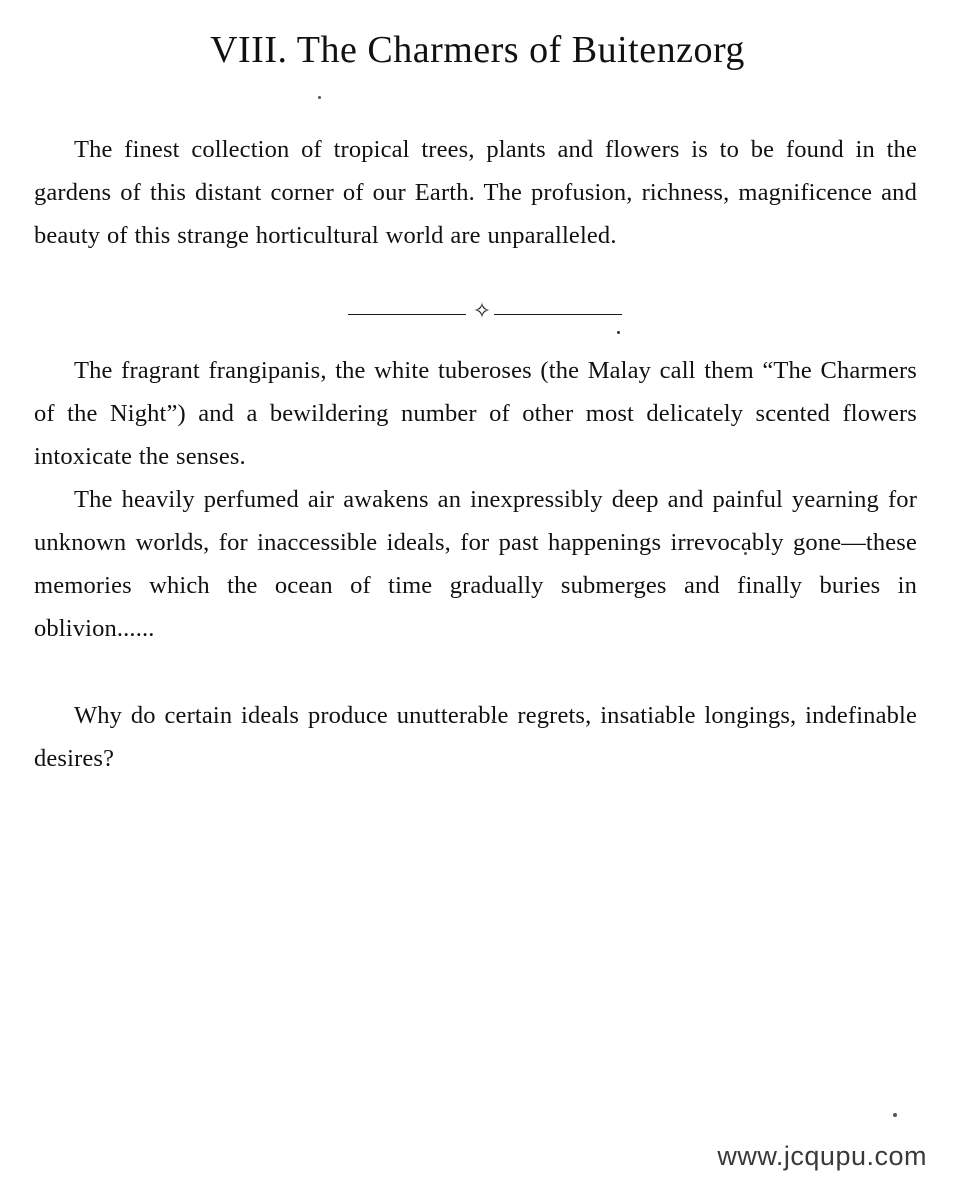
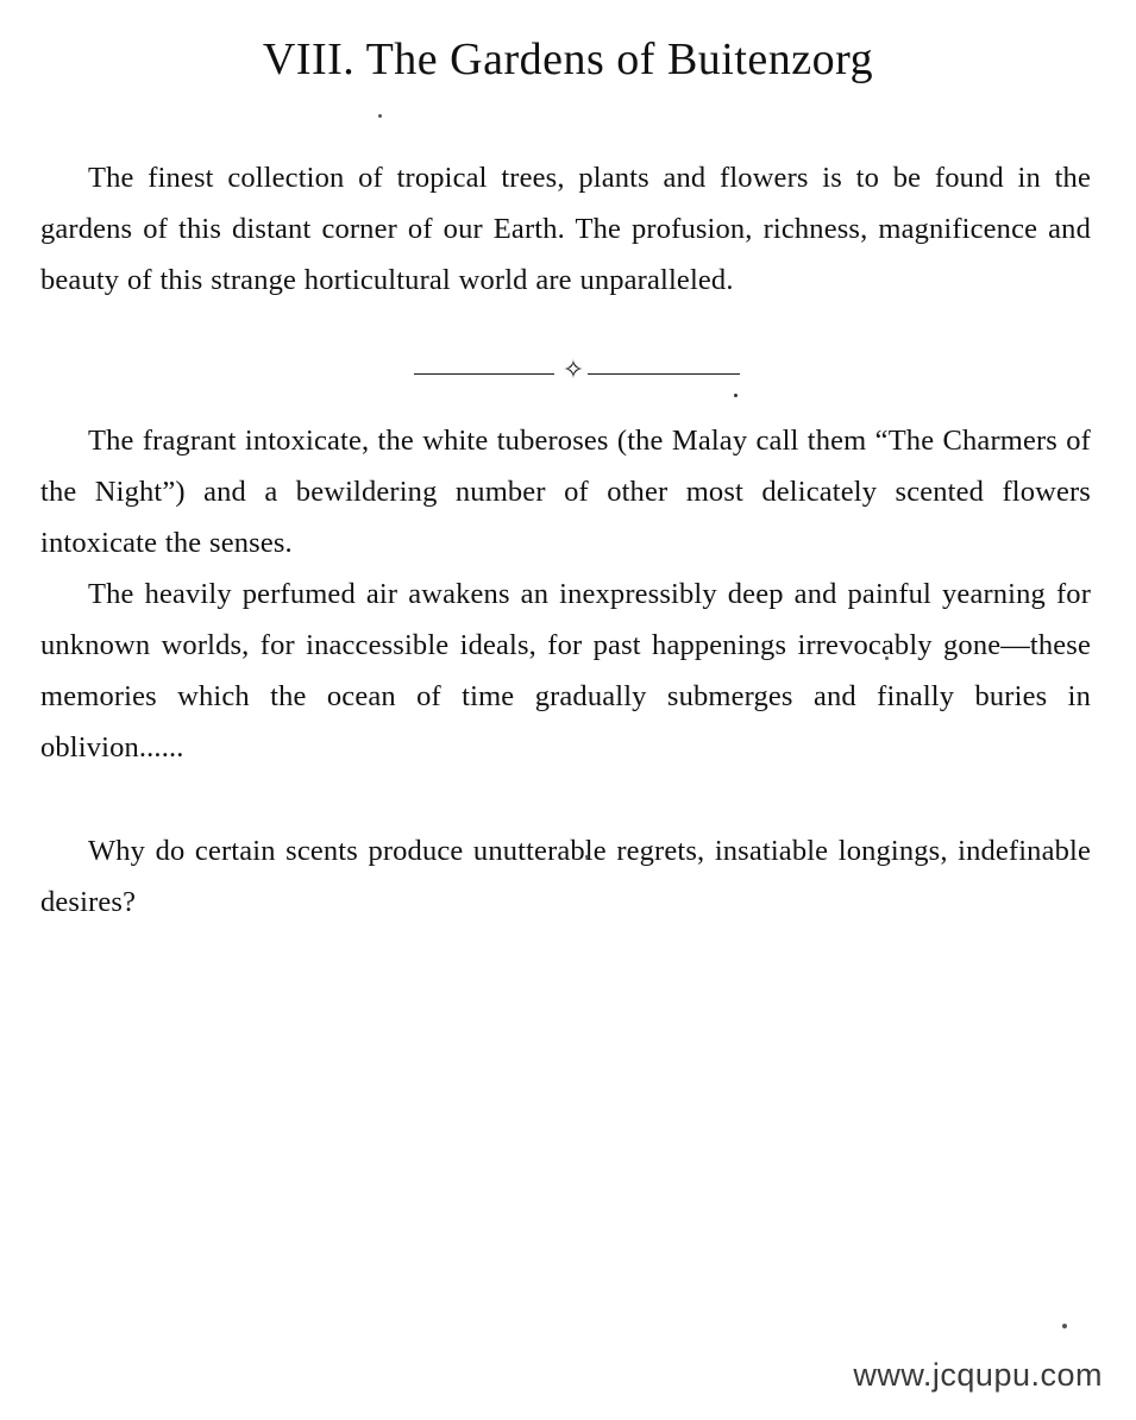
- VIII. The Charmers of Buitenzorg
+ VIII. The Gardens of Buitenzorg
  The finest collection of tropical trees, plants and flowers is to be found in the gardens of this distant corner of our Earth. The profusion, richness, magnificence and beauty of this strange horticultural world are unparalleled.
  ✧
- The fragrant frangipanis, the white tuberoses (the Malay call them “The Charmers of the Night”) and a bewildering number of other most delicately scented flowers intoxicate the senses.
+ The fragrant intoxicate, the white tuberoses (the Malay call them “The Charmers of the Night”) and a bewildering number of other most delicately scented flowers intoxicate the senses.
  The heavily perfumed air awakens an inexpressibly deep and painful yearning for unknown worlds, for inaccessible ideals, for past happenings irrevocably gone—these memories which the ocean of time gradually submerges and finally buries in oblivion......
- Why do certain ideals produce unutterable regrets, insatiable longings, indefinable desires?
+ Why do certain scents produce unutterable regrets, insatiable longings, indefinable desires?
  www.jcqupu.com
